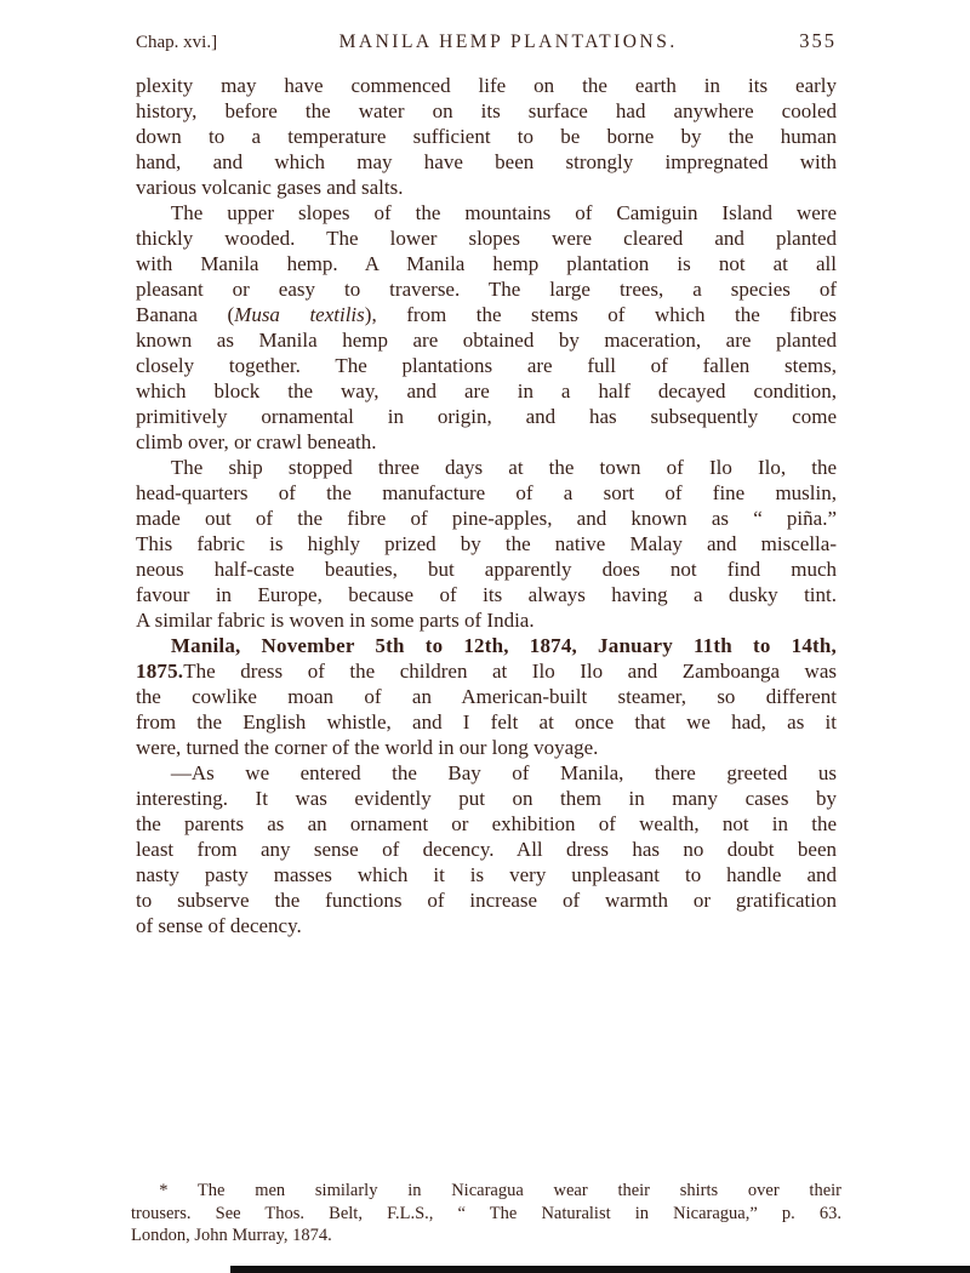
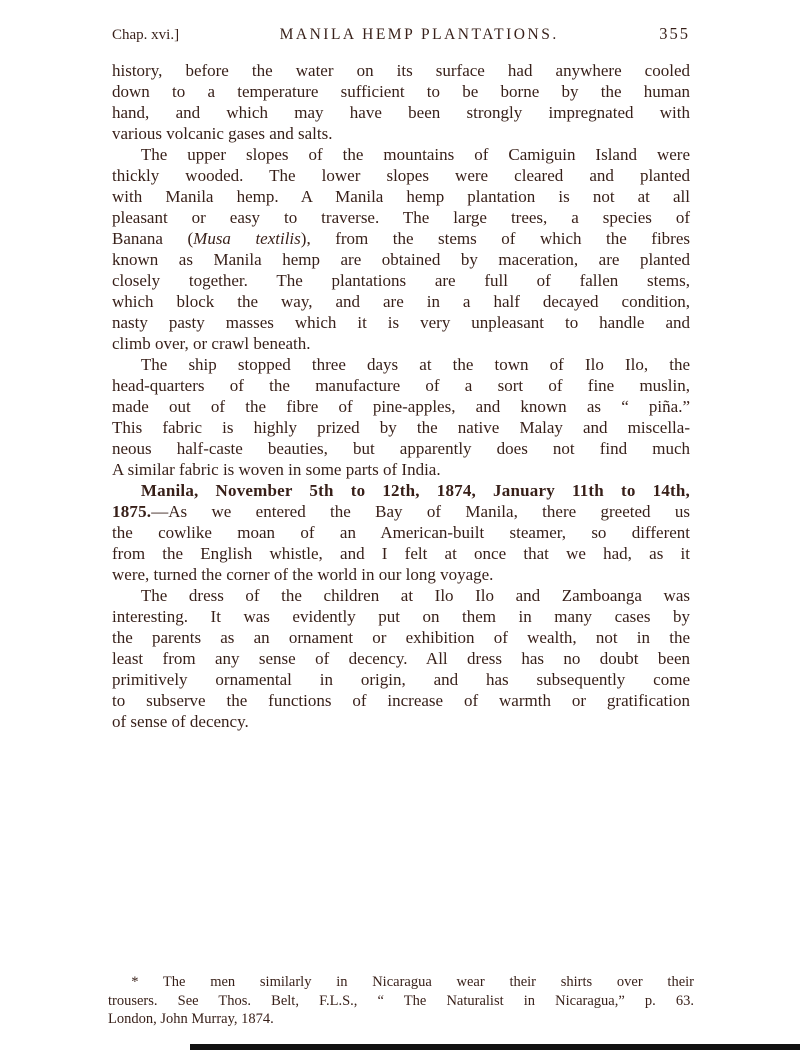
  Chap. xvi.]
  MANILA HEMP PLANTATIONS.
  355
- plexity may have commenced life on the earth in its early
  history, before the water on its surface had anywhere cooled
  down to a temperature sufficient to be borne by the human
  hand, and which may have been strongly impregnated with
  various volcanic gases and salts.
  The upper slopes of the mountains of Camiguin Island were
  thickly wooded. The lower slopes were cleared and planted
  with Manila hemp. A Manila hemp plantation is not at all
  pleasant or easy to traverse. The large trees, a species of
  Banana (Musa textilis), from the stems of which the fibres
  known as Manila hemp are obtained by maceration, are planted
  closely together. The plantations are full of fallen stems,
  which block the way, and are in a half decayed condition,
- primitively ornamental in origin, and has subsequently come
+ nasty pasty masses which it is very unpleasant to handle and
  climb over, or crawl beneath.
  The ship stopped three days at the town of Ilo Ilo, the
  head-quarters of the manufacture of a sort of fine muslin,
  made out of the fibre of pine-apples, and known as “ piña.”
  This fabric is highly prized by the native Malay and miscella-
  neous half-caste beauties, but apparently does not find much
- favour in Europe, because of its always having a dusky tint.
  A similar fabric is woven in some parts of India.
  Manila, November 5th to 12th, 1874, January 11th to 14th,
- 1875.The dress of the children at Ilo Ilo and Zamboanga was
+ 1875.—As we entered the Bay of Manila, there greeted us
  the cowlike moan of an American-built steamer, so different
  from the English whistle, and I felt at once that we had, as it
  were, turned the corner of the world in our long voyage.
- —As we entered the Bay of Manila, there greeted us
+ The dress of the children at Ilo Ilo and Zamboanga was
  interesting. It was evidently put on them in many cases by
  the parents as an ornament or exhibition of wealth, not in the
  least from any sense of decency. All dress has no doubt been
- nasty pasty masses which it is very unpleasant to handle and
+ primitively ornamental in origin, and has subsequently come
  to subserve the functions of increase of warmth or gratification
  of sense of decency.
  * The men similarly in Nicaragua wear their shirts over their
  trousers. See Thos. Belt, F.L.S., “ The Naturalist in Nicaragua,” p. 63.
  London, John Murray, 1874.
